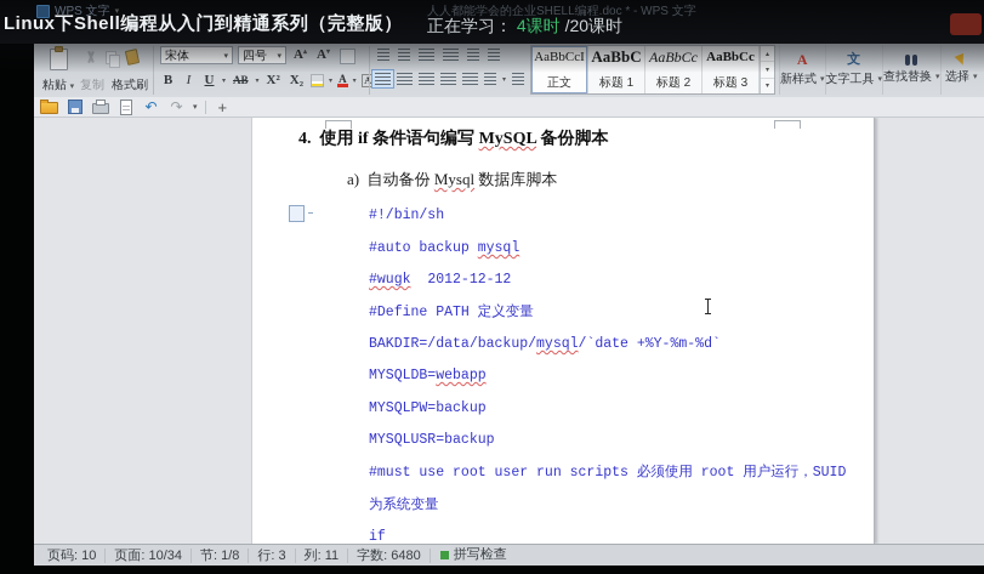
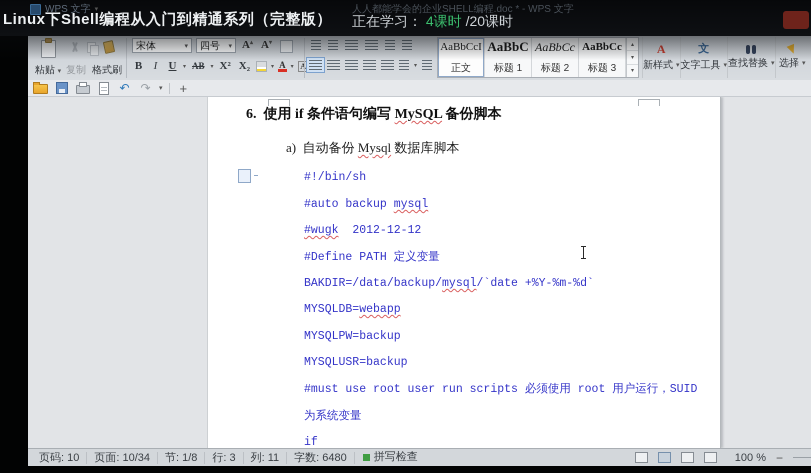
  复制
  格式刷
  B
  I
  U
  AB
  X²
  X₂
  A
  A
  正文
  标题 1
  标题 2
  标题 3
  新样式
  文字工具
  查找替换
  选择
  ↶
  ↷
  +
- 4. 使用 if 条件语句编写 MySQL 备份脚本
+ 6. 使用 if 条件语句编写 MySQL 备份脚本
  a) 自动备份 Mysql 数据库脚本
  #!/bin/sh
  #auto backup mysql
  #wugk 2012-12-12
  #Define PATH 定义变量
  BAKDIR=/data/backup/mysql/`date +%Y-%m-%d`
  MYSQLDB=webapp
  MYSQLPW=backup
  MYSQLUSR=backup
  #must use root user run scripts 必须使用 root 用户运行，SUID
  为系统变量
  if
  页码: 10
  页面: 10/34
  节: 1/8
  行: 3
  列: 11
  字数: 6480
  拼写检查
+ 100 %
+ −
  WPS 文字
  人人都能学会的企业SHELL编程.doc * - WPS 文字
  Linux下Shell编程从入门到精通系列（完整版）
  正在学习： 4课时 /20课时
